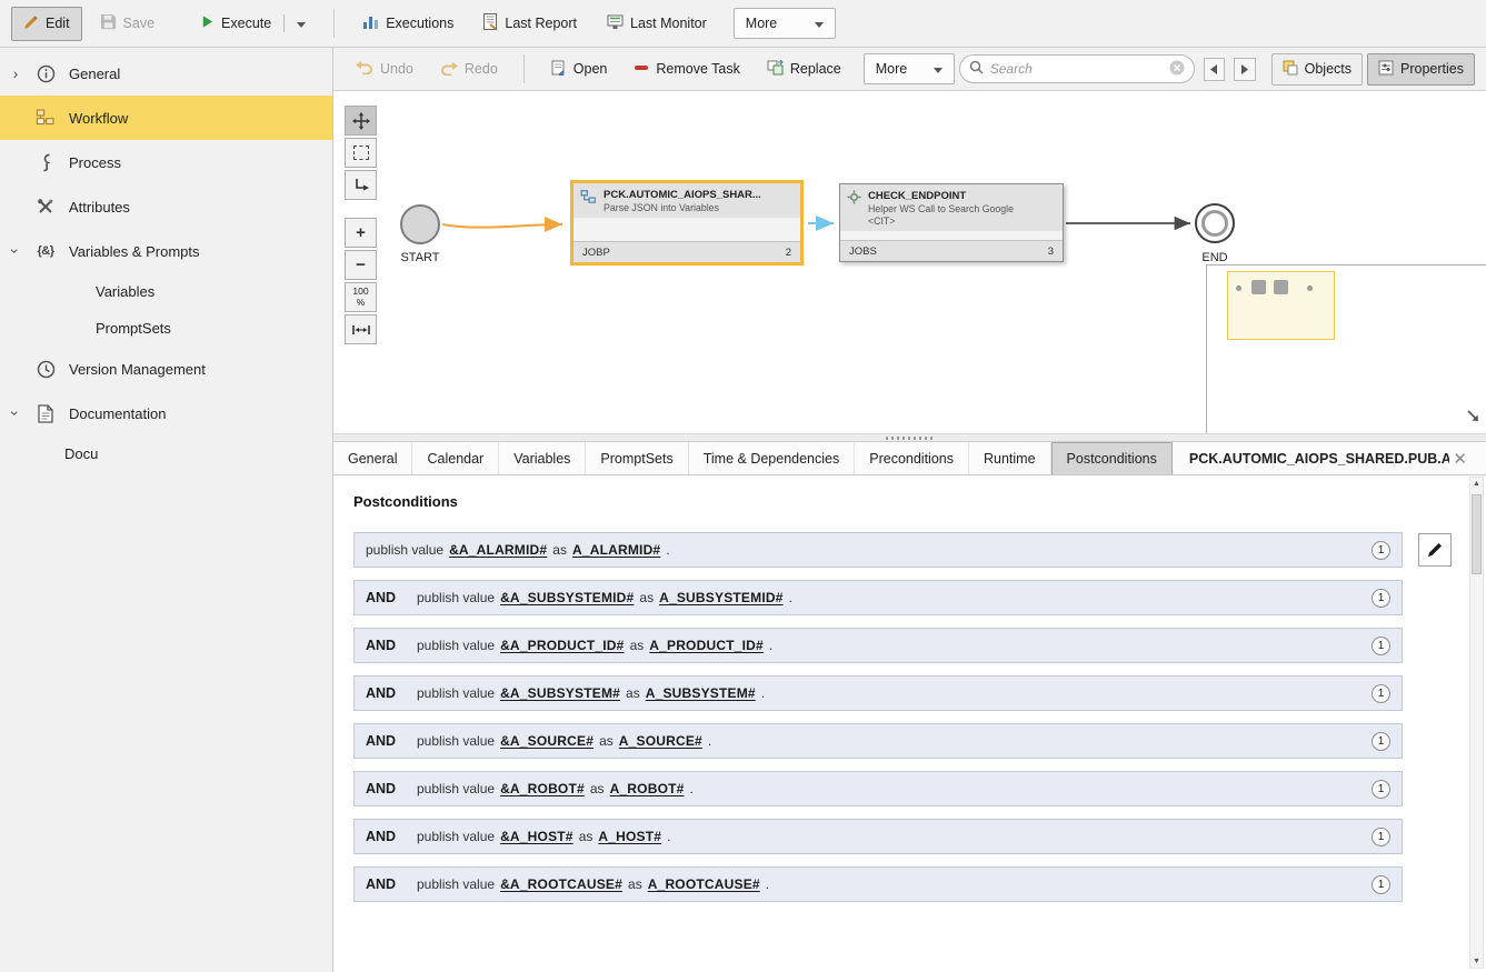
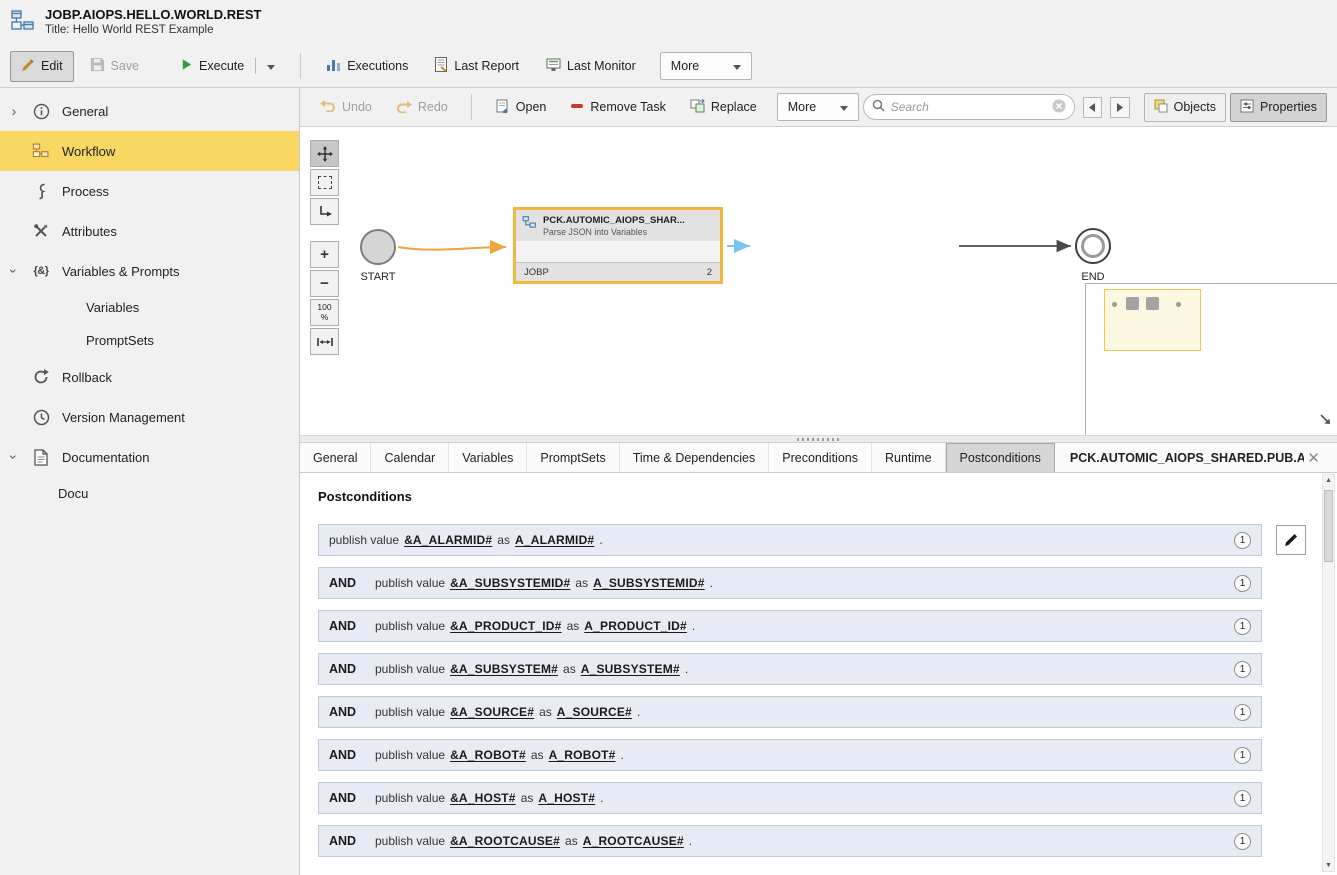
+ JOBP.AIOPS.HELLO.WORLD.REST
+ Title: Hello World REST Example
  Edit
  Save
  Execute
  Executions
  Last Report
  Last Monitor
  More
  ›
  General
  Workflow
  Process
  Attributes
  {&}
  Variables & Prompts
  Variables
  PromptSets
+ Rollback
  Version Management
  Documentation
  Docu
  Undo
  Redo
  Open
  Remove Task
  Replace
  More
  Search
  Objects
  Properties
  +
  −
  100
  %
  START
  PCK.AUTOMIC_AIOPS_SHAR...
  Parse JSON into Variables
  JOBP
  2
- CHECK_ENDPOINT
- Helper WS Call to Search Google
- <CIT>
- JOBS
- 3
  END
  General
  Calendar
  Variables
  PromptSets
  Time & Dependencies
  Preconditions
  Runtime
  Postconditions
  PCK.AUTOMIC_AIOPS_SHARED.PUB.A
  ✕
  Postconditions
  publish value
  &A_ALARMID#
  as
  A_ALARMID#
  .
  1
  AND
  publish value
  &A_SUBSYSTEMID#
  as
  A_SUBSYSTEMID#
  .
  1
  AND
  publish value
  &A_PRODUCT_ID#
  as
  A_PRODUCT_ID#
  .
  1
  AND
  publish value
  &A_SUBSYSTEM#
  as
  A_SUBSYSTEM#
  .
  1
  AND
  publish value
  &A_SOURCE#
  as
  A_SOURCE#
  .
  1
  AND
  publish value
  &A_ROBOT#
  as
  A_ROBOT#
  .
  1
  AND
  publish value
  &A_HOST#
  as
  A_HOST#
  .
  1
  AND
  publish value
  &A_ROOTCAUSE#
  as
  A_ROOTCAUSE#
  .
  1
